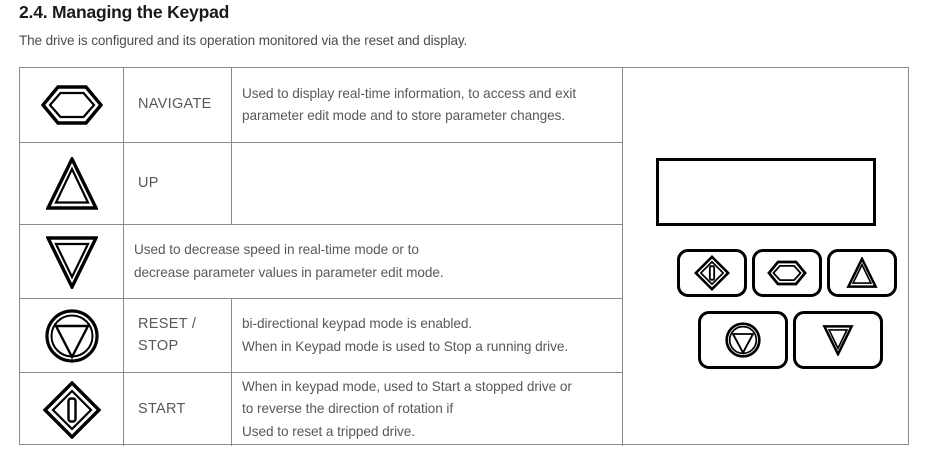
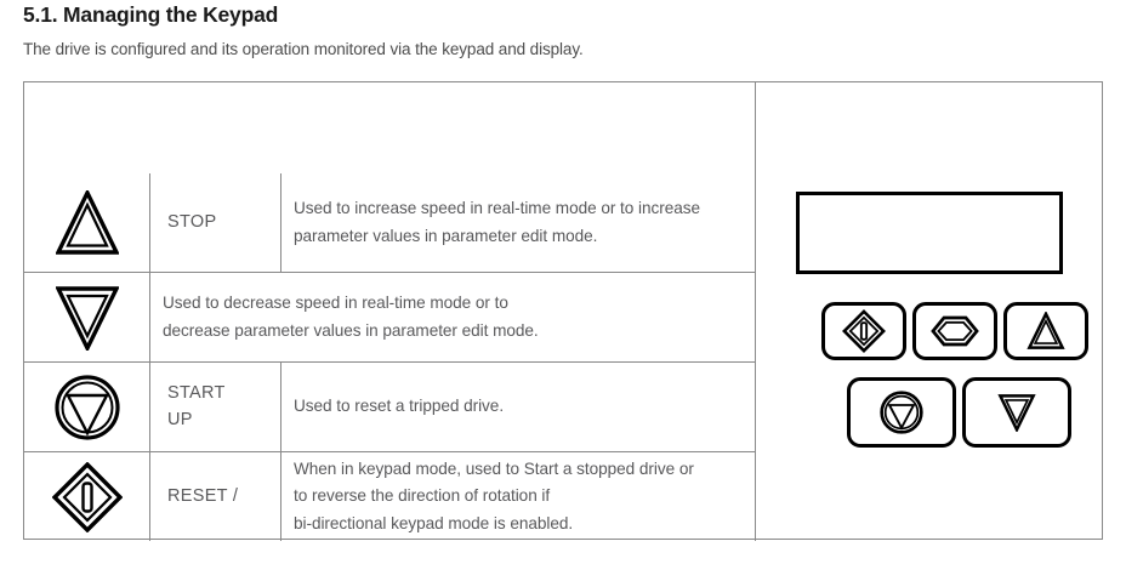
- 2.4. Managing the Keypad
+ 5.1. Managing the Keypad
- The drive is configured and its operation monitored via the reset and display.
+ The drive is configured and its operation monitored via the keypad and display.
- NAVIGATE
- Used to display real-time information, to access and exit
- parameter edit mode and to store parameter changes.
- UP
+ STOP
+ Used to increase speed in real-time mode or to increase
+ parameter values in parameter edit mode.
  Used to decrease speed in real-time mode or to
  decrease parameter values in parameter edit mode.
- RESET /
+ START
- STOP
+ UP
- bi-directional keypad mode is enabled.
+ Used to reset a tripped drive.
- When in Keypad mode is used to Stop a running drive.
- START
+ RESET /
  When in keypad mode, used to Start a stopped drive or
  to reverse the direction of rotation if
- Used to reset a tripped drive.
+ bi-directional keypad mode is enabled.
